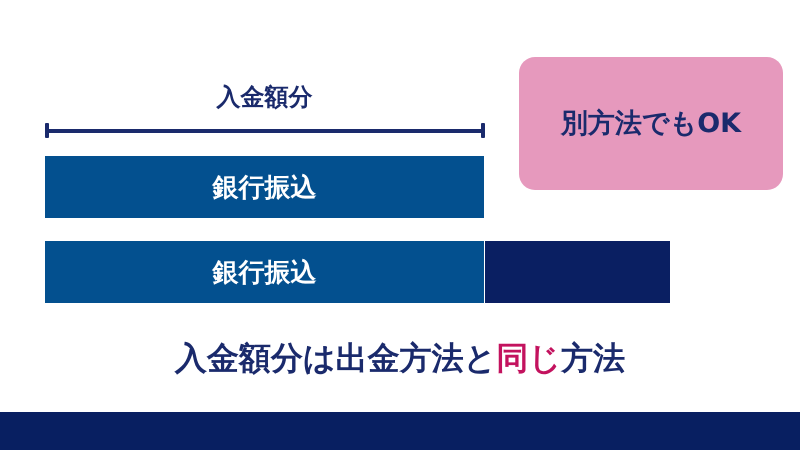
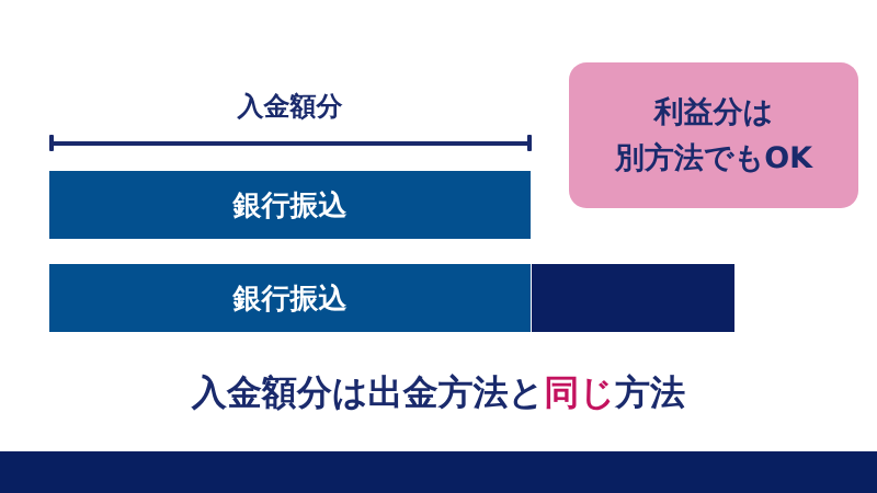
  入金額分
  銀行振込
  銀行振込
+ 利益分は
  別方法でもOK
  入金額分は出金方法と同じ方法
